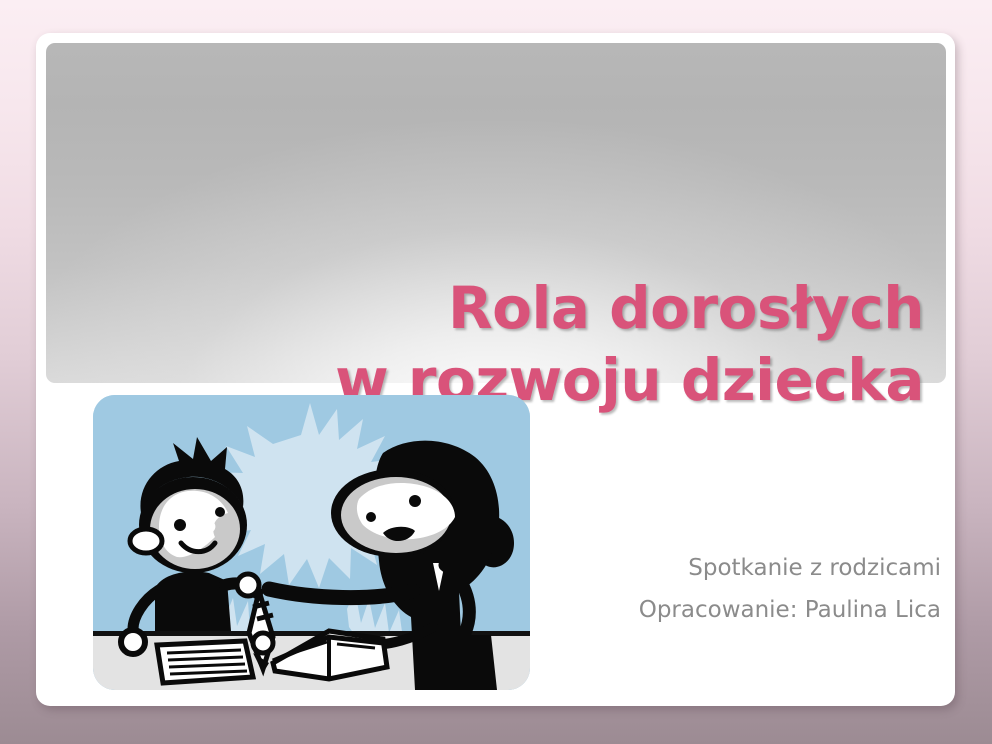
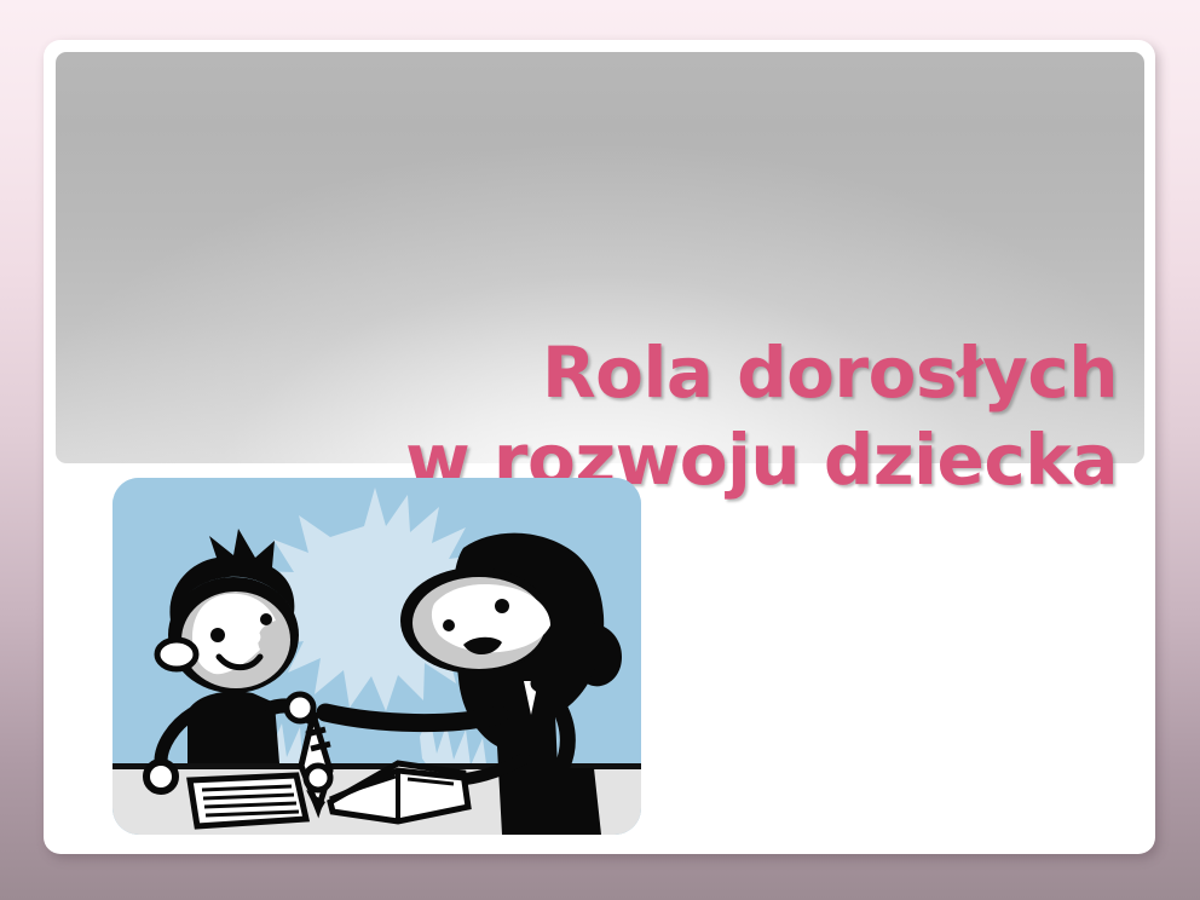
  Rola dorosłych
  w rozwoju dziecka
- Spotkanie z rodzicami
- Opracowanie: Paulina Lica
